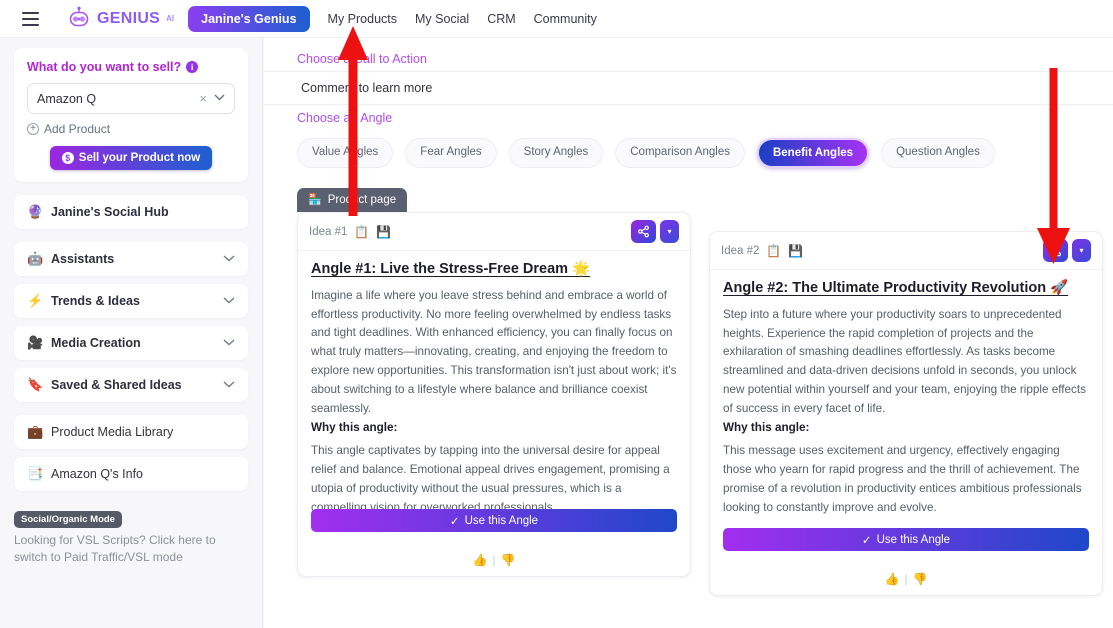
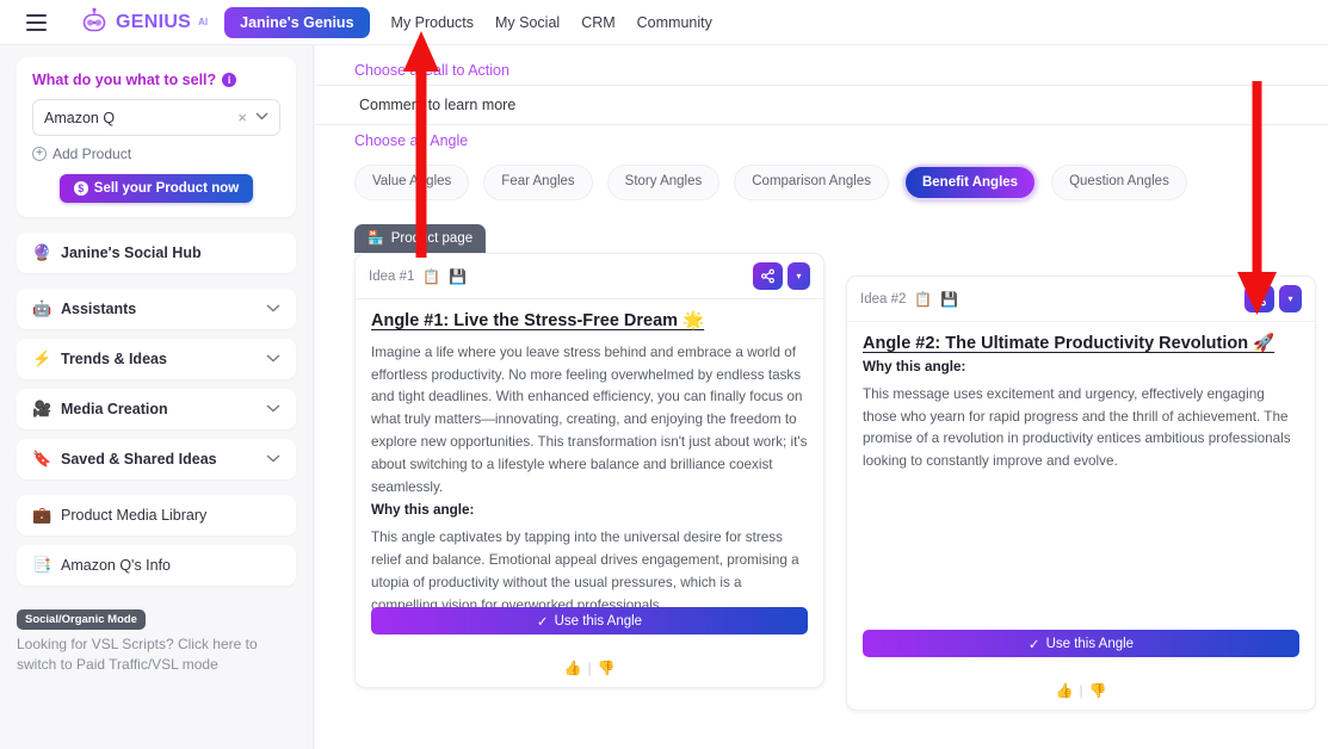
  GENIUS
  AI
  Janine's Genius
  My Products
  My Social
  CRM
  Community
- What do you want to sell?
+ What do you what to sell?
  i
  Amazon Q
  ×
  +
  Add Product
  $
  Sell your Product now
  🔮
  Janine's Social Hub
  🤖
  Assistants
  ⚡
  Trends & Ideas
  🎥
  Media Creation
  🔖
  Saved & Shared Ideas
  💼
  Product Media Library
  📑
  Amazon Q's Info
  Social/Organic Mode
  Looking for VSL Scripts? Click here to switch to Paid Traffic/VSL mode
  Choosell to Action
  Commen to learn more
  Choose a Angle
  Value Agles
  Fear Angles
  Story Angles
  Comparison Angles
  Benefit Angles
  Question Angles
  🏪
  Proct page
  Idea #1
  📋
  💾
  ▾
  Angle #1: Live the Stress-Free Dream 🌟
  Imagine a life where you leave stress behind and embrace a world of effortless productivity. No more feeling overwhelmed by endless tasks and tight deadlines. With enhanced efficiency, you can finally focus on what truly matters—innovating, creating, and enjoying the freedom to explore new opportunities. This transformation isn't just about work; it's about switching to a lifestyle where balance and brilliance coexist seamlessly.
  Why this angle:
- This angle captivates by tapping into the universal desire for appeal relief and balance. Emotional appeal drives engagement, promising a utopia of productivity without the usual pressures, which is a compelling vision for overworked professionals.
+ This angle captivates by tapping into the universal desire for stress relief and balance. Emotional appeal drives engagement, promising a utopia of productivity without the usual pressures, which is a compelling vision for overworked professionals.
  ✓
  Use this Angle
  👍
  |
  👎
  Idea #2
  📋
  💾
  ▾
  Angle #2: The Ultimate Productivity Revolution 🚀
- Step into a future where your productivity soars to unprecedented heights. Experience the rapid completion of projects and the exhilaration of smashing deadlines effortlessly. As tasks become streamlined and data-driven decisions unfold in seconds, you unlock new potential within yourself and your team, enjoying the ripple effects of success in every facet of life.
  Why this angle:
  This message uses excitement and urgency, effectively engaging those who yearn for rapid progress and the thrill of achievement. The promise of a revolution in productivity entices ambitious professionals looking to constantly improve and evolve.
  ✓
  Use this Angle
  👍
  |
  👎
